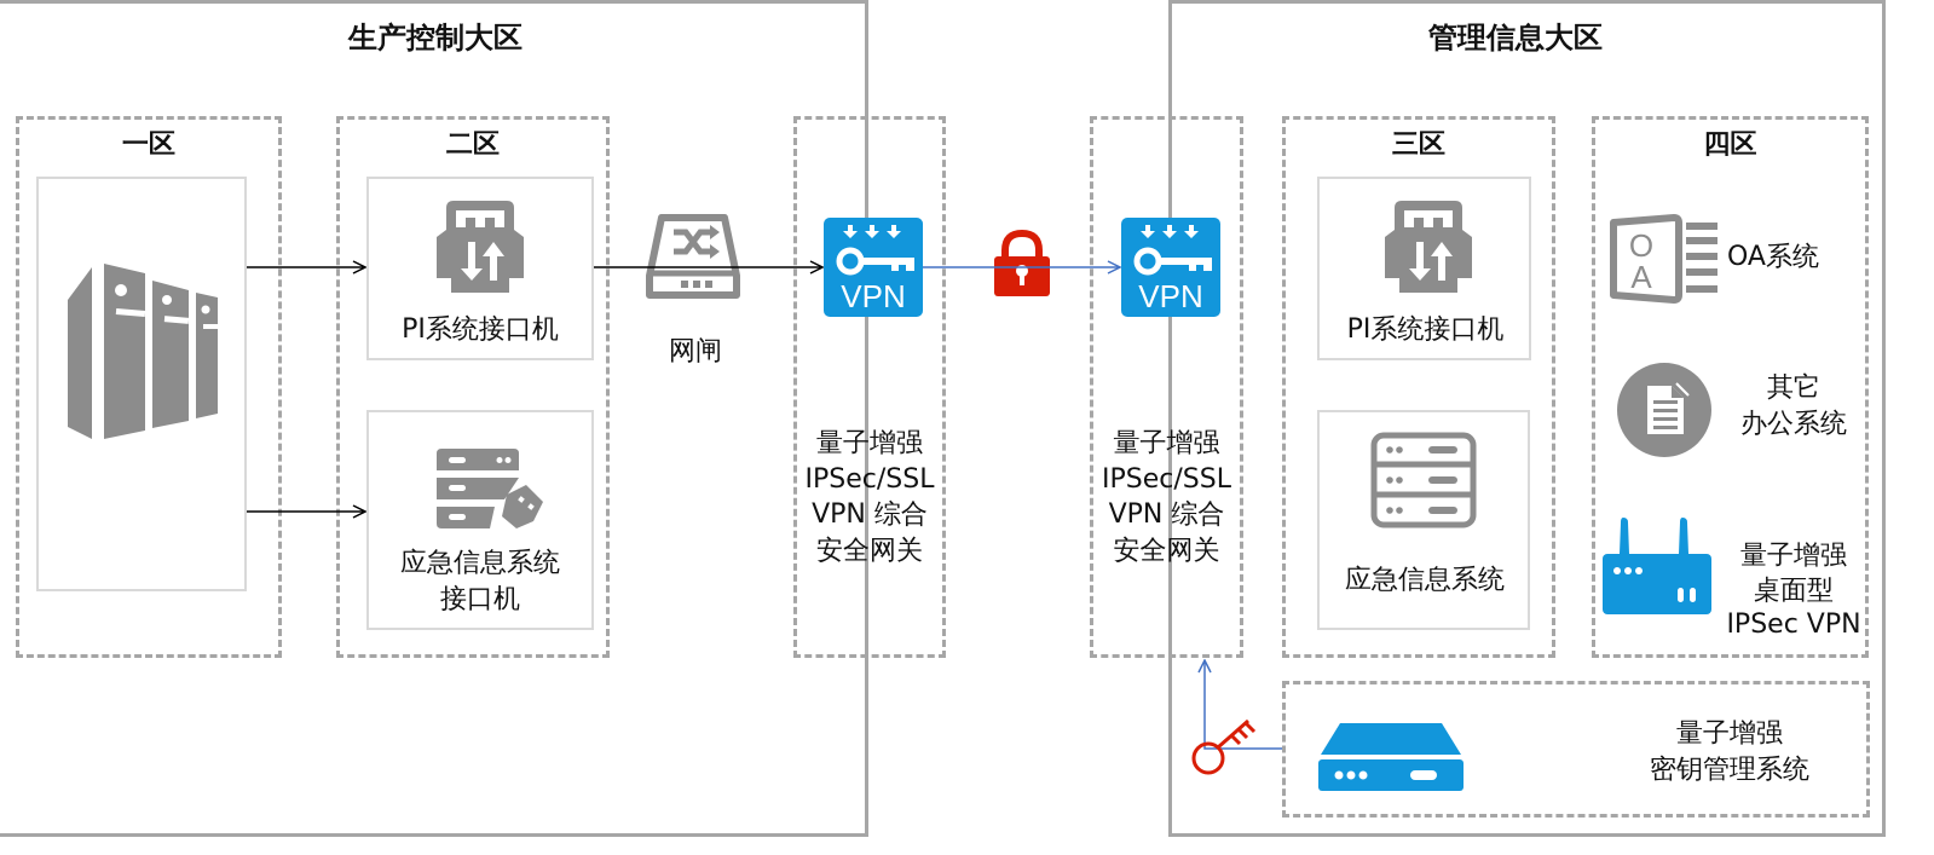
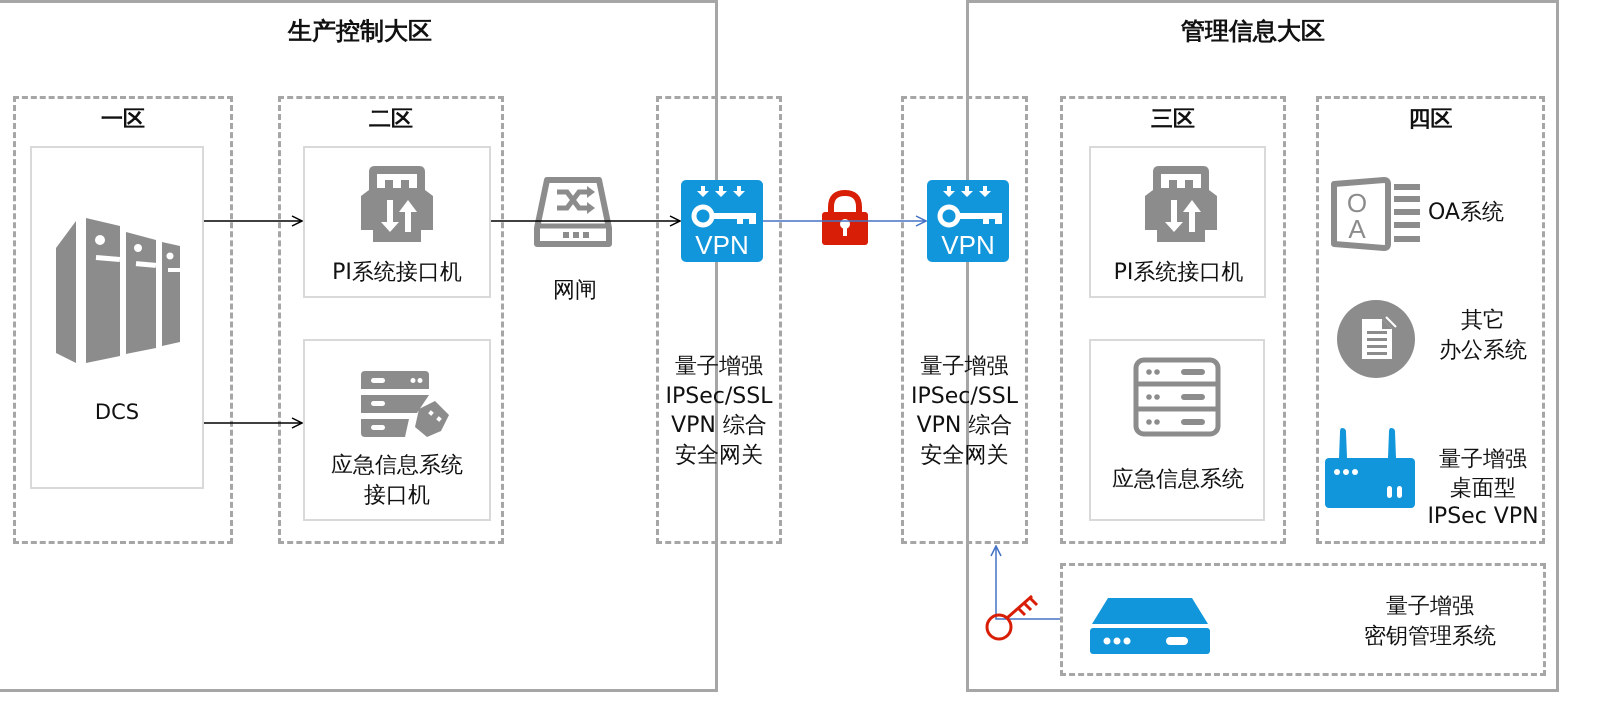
  生产控制大区
  管理信息大区
  一区
+ DCS
  二区
  PI系统接口机
  应急信息系统
  接口机
  网闸
  VPN
  量子增强
  IPSec/SSL
  VPN 综合
  安全网关
  VPN
  量子增强
  IPSec/SSL
  VPN 综合
  安全网关
  三区
  PI系统接口机
  应急信息系统
  四区
  O
  A
  OA系统
  其它
  办公系统
  量子增强
  桌面型
  IPSec VPN
  量子增强
  密钥管理系统
